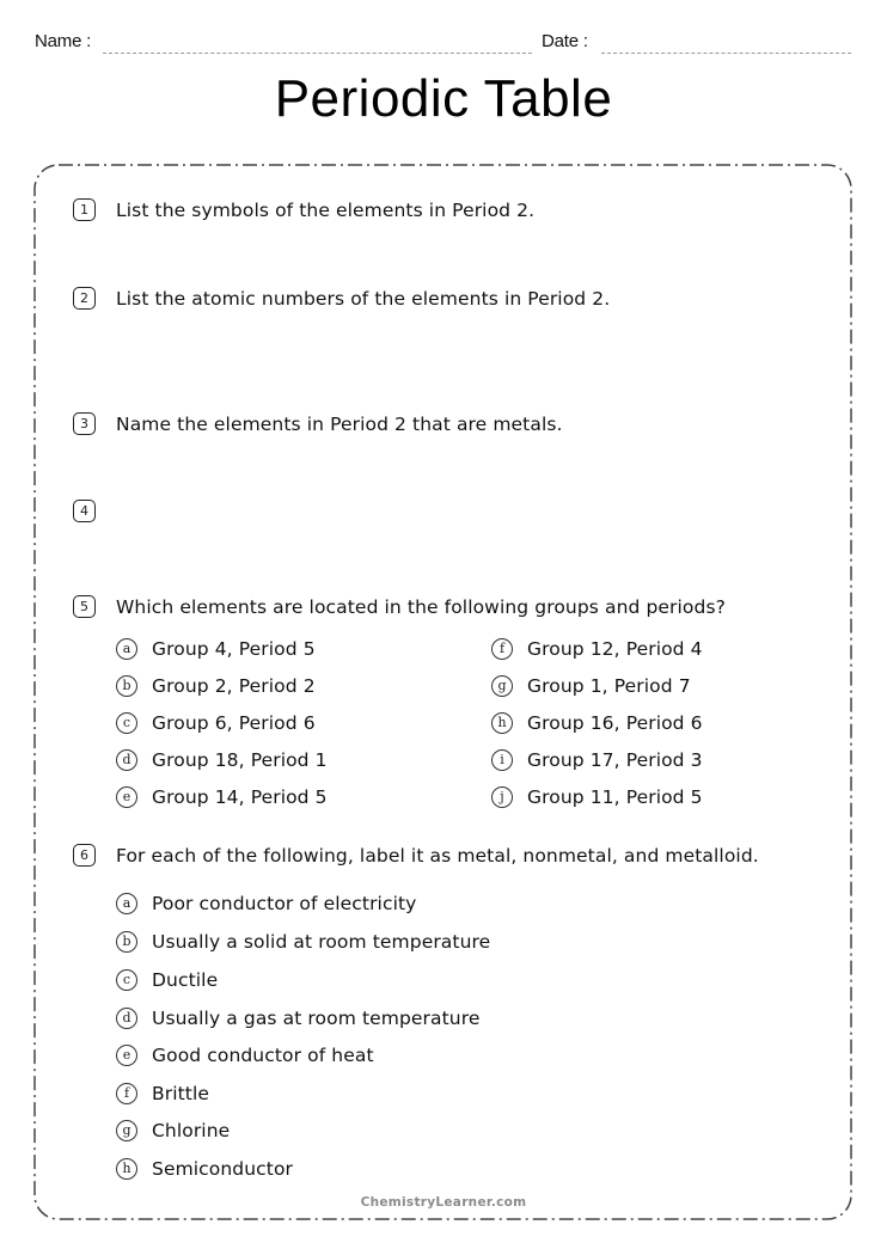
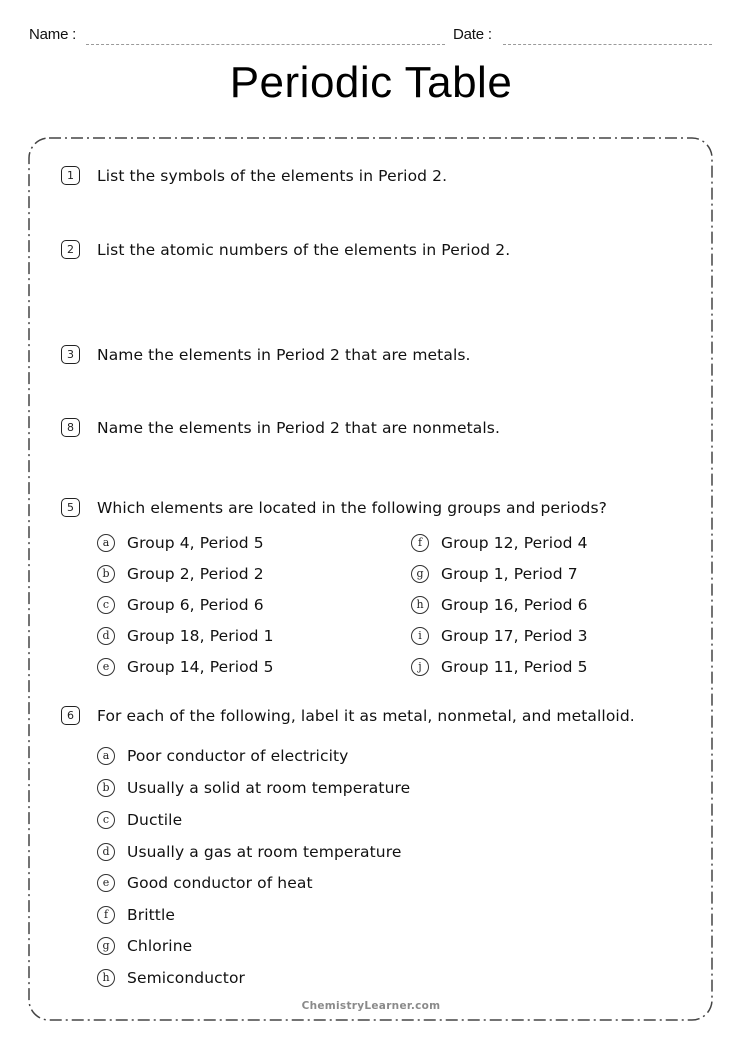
  Name :
  Date :
  Periodic Table
  1
  List the symbols of the elements in Period 2.
  2
  List the atomic numbers of the elements in Period 2.
  3
  Name the elements in Period 2 that are metals.
- 4
+ 8
+ Name the elements in Period 2 that are nonmetals.
  5
  Which elements are located in the following groups and periods?
  a
  Group 4, Period 5
  b
  Group 2, Period 2
  c
  Group 6, Period 6
  d
  Group 18, Period 1
  e
  Group 14, Period 5
  f
  Group 12, Period 4
  g
  Group 1, Period 7
  h
  Group 16, Period 6
  i
  Group 17, Period 3
  j
  Group 11, Period 5
  6
  For each of the following, label it as metal, nonmetal, and metalloid.
  a
  Poor conductor of electricity
  b
  Usually a solid at room temperature
  c
  Ductile
  d
  Usually a gas at room temperature
  e
  Good conductor of heat
  f
  Brittle
  g
  Chlorine
  h
  Semiconductor
  ChemistryLearner.com
